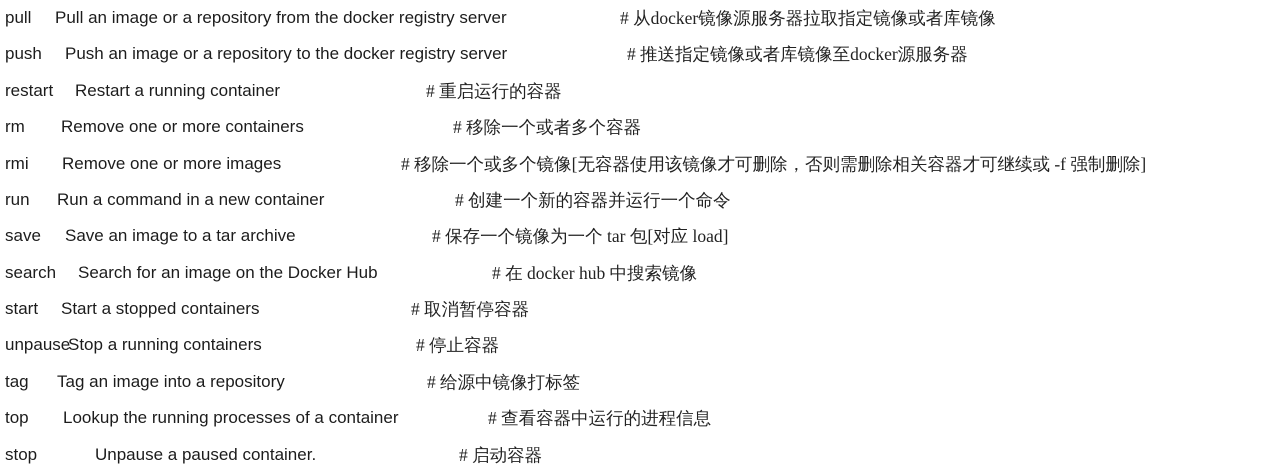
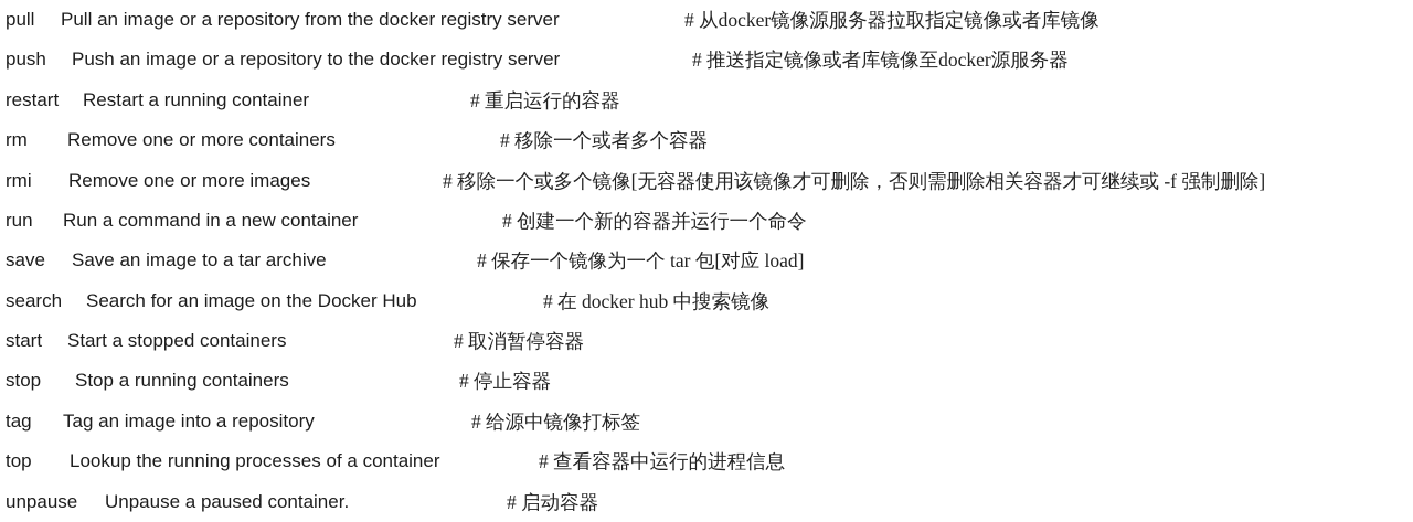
  pull
  Pull an image or a repository from the docker registry server
  # 从docker镜像源服务器拉取指定镜像或者库镜像
  push
  Push an image or a repository to the docker registry server
  # 推送指定镜像或者库镜像至docker源服务器
  restart
  Restart a running container
  # 重启运行的容器
  rm
  Remove one or more containers
  # 移除一个或者多个容器
  rmi
  Remove one or more images
  # 移除一个或多个镜像[无容器使用该镜像才可删除，否则需删除相关容器才可继续或 -f 强制删除]
  run
  Run a command in a new container
  # 创建一个新的容器并运行一个命令
  save
  Save an image to a tar archive
  # 保存一个镜像为一个 tar 包[对应 load]
  search
  Search for an image on the Docker Hub
  # 在 docker hub 中搜索镜像
  start
  Start a stopped containers
  # 取消暂停容器
- unpause
+ stop
  Stop a running containers
  # 停止容器
  tag
  Tag an image into a repository
  # 给源中镜像打标签
  top
  Lookup the running processes of a container
  # 查看容器中运行的进程信息
- stop
+ unpause
  Unpause a paused container.
  # 启动容器
